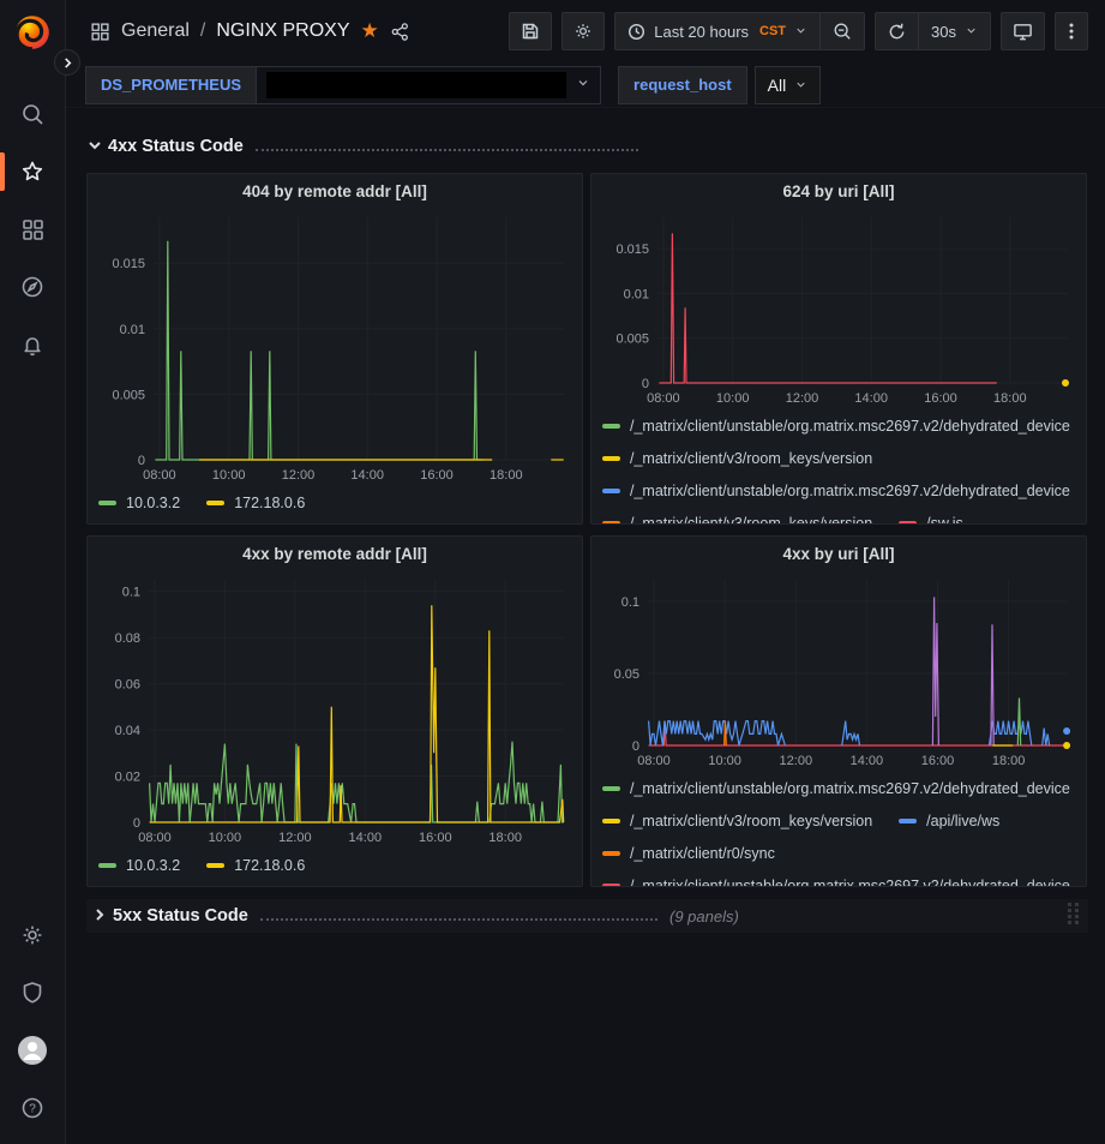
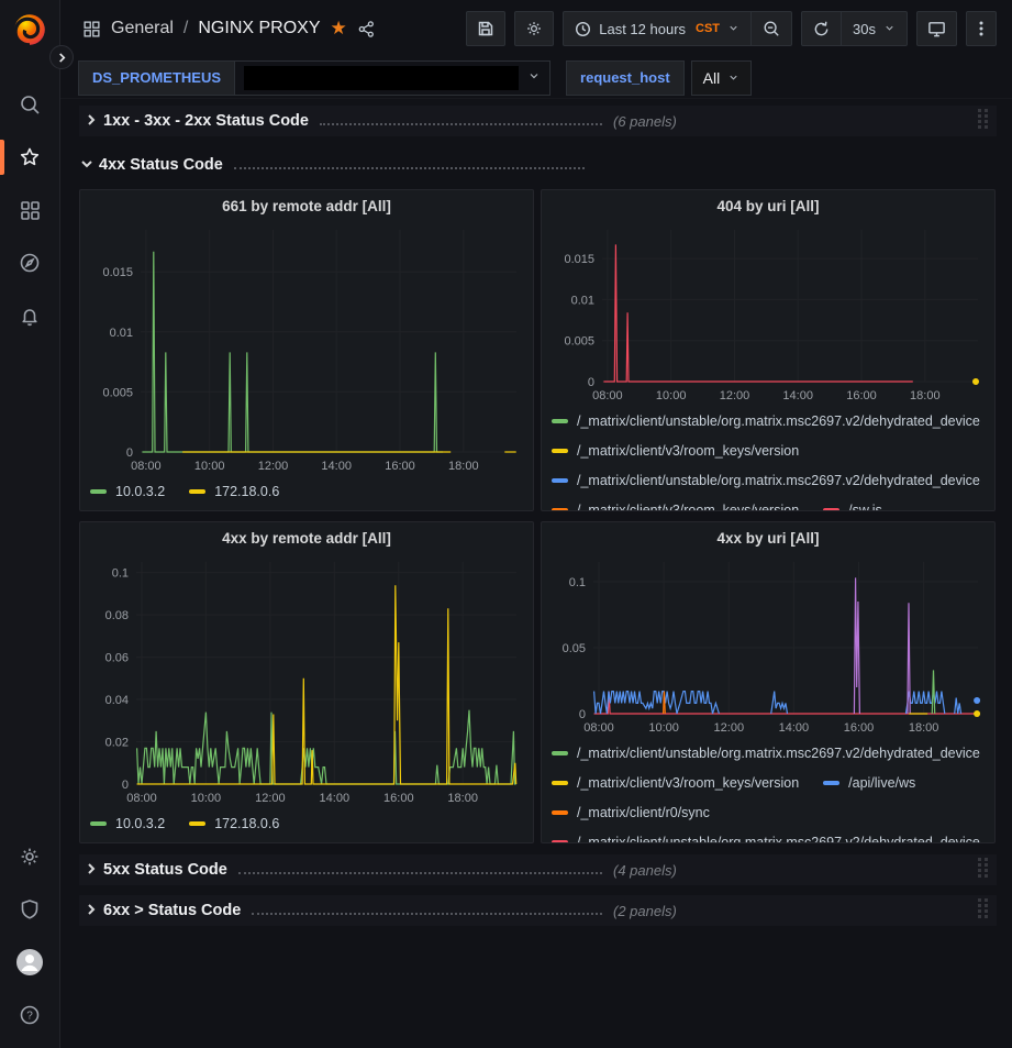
  ?
  General
  /
  NGINX PROXY
  ★
- Last 20 hours
+ Last 12 hours
  CST
  30s
  DS_PROMETHEUS
  request_host
  All
+ 1xx - 3xx - 2xx Status Code
+ (6 panels)
  4xx Status Code
- 404 by remote addr [All]
+ 661 by remote addr [All]
  0
  0.005
  0.01
  0.015
  08:00
  10:00
  12:00
  14:00
  16:00
  18:00
  10.0.3.2
  172.18.0.6
- 624 by uri [All]
+ 404 by uri [All]
  0
  0.005
  0.01
  0.015
  08:00
  10:00
  12:00
  14:00
  16:00
  18:00
  /_matrix/client/unstable/org.matrix.msc2697.v2/dehydrated_device
  /_matrix/client/v3/room_keys/version
  /_matrix/client/unstable/org.matrix.msc2697.v2/dehydrated_device
  /_matrix/client/v3/room_keys/version
  /sw.js
  4xx by remote addr [All]
  0
  0.02
  0.04
  0.06
  0.08
  0.1
  08:00
  10:00
  12:00
  14:00
  16:00
  18:00
  10.0.3.2
  172.18.0.6
  4xx by uri [All]
  0
  0.05
  0.1
  08:00
  10:00
  12:00
  14:00
  16:00
  18:00
  /_matrix/client/unstable/org.matrix.msc2697.v2/dehydrated_device
  /_matrix/client/v3/room_keys/version
  /api/live/ws
  /_matrix/client/r0/sync
  /_matrix/client/unstable/org.matrix.msc2697.v2/dehydrated_device
  5xx Status Code
- (9 panels)
+ (4 panels)
+ 6xx > Status Code
+ (2 panels)
